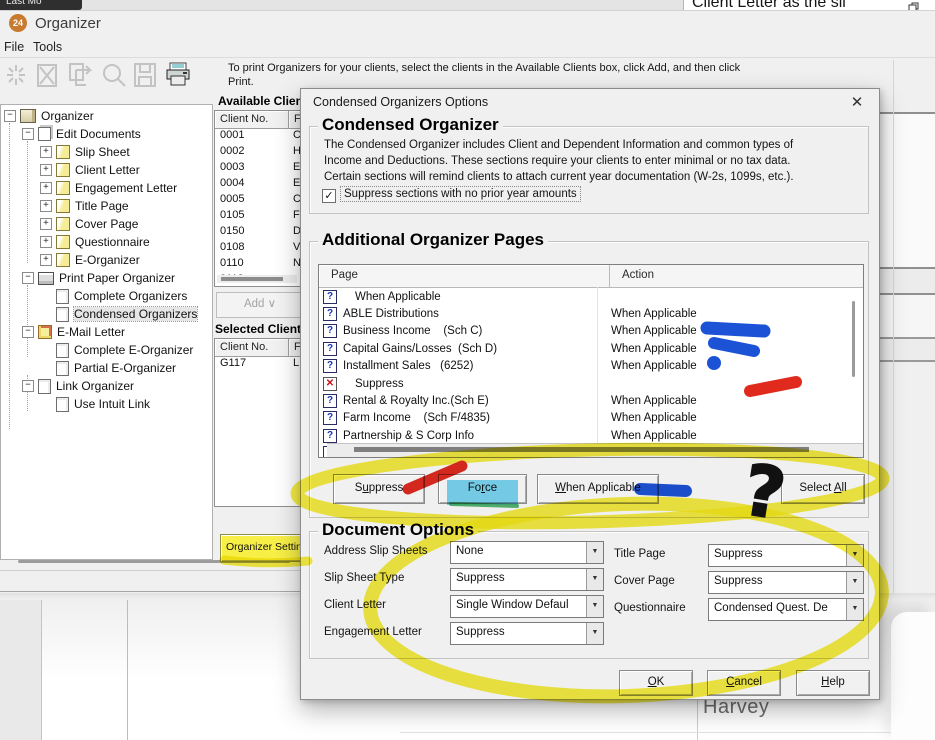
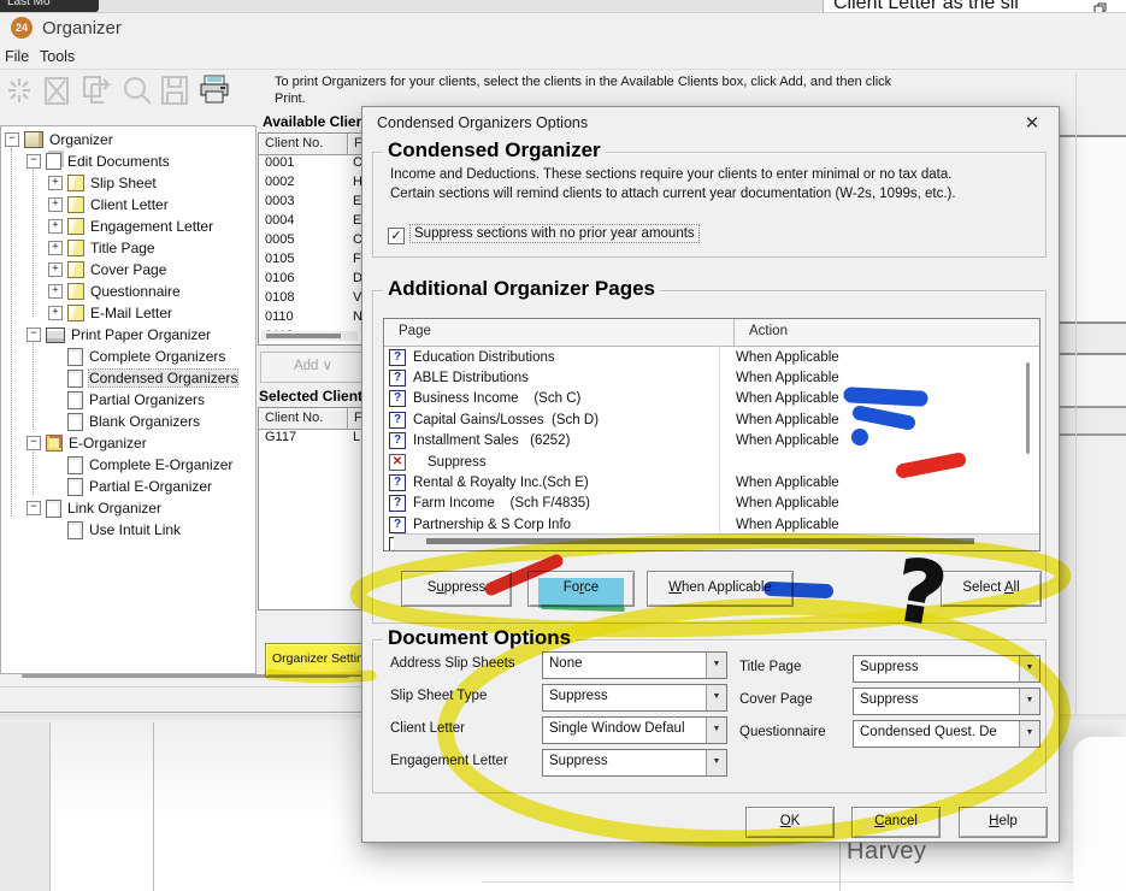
  Last Mo
  Client Letter as the sli
  24
  Organizer
  File
  Tools
  To print Organizers for your clients, select the clients in the Available Clients box, click Add, and then click
  Print.
  −
  Organizer
  −
  Edit Documents
  +
  Slip Sheet
  +
  Client Letter
  +
  Engagement Letter
  +
  Title Page
  +
  Cover Page
  +
  Questionnaire
  +
- E-Organizer
+ E-Mail Letter
  −
  Print Paper Organizer
  Complete Organizers
  Condensed Organizers
+ Partial Organizers
+ Blank Organizers
  −
- E-Mail Letter
+ E-Organizer
  Complete E-Organizer
  Partial E-Organizer
  −
  Link Organizer
  Use Intuit Link
  Available Clie
  Client No.
  F
  0001
  C
  0002
  H
  0003
  E
  0004
  E
  0005
  C
  0105
  F
- 0150
+ 0106
  D
  0108
  V
  0110
  N
  Add ∨
  Selected Clien
  Client No.
  F
  G117
  L
  Organizer Settin
  Harvey
  Condensed Organizers Options
  ✕
  Condensed Organizer
- The Condensed Organizer includes Client and Dependent Information and common types of
  Income and Deductions. These sections require your clients to enter minimal or no tax data.
  Certain sections will remind clients to attach current year documentation (W-2s, 1099s, etc.).
  ✓
  Suppress sections with no prior year amounts
  Additional Organizer Pages
  Page
  Action
  ?
+ Education Distributions
  When Applicable
  ?
  ABLE Distributions
  When Applicable
  ?
  Business Income (Sch C)
  When Applicable
  ?
  Capital Gains/Losses (Sch D)
  When Applicable
  ?
  Installment Sales (6252)
  When Applicable
  ✕
  Suppress
  ?
  Rental & Royalty Inc.(Sch E)
  When Applicable
  ?
  Farm Income (Sch F/4835)
  When Applicable
  ?
  Partnership & S Corp Info
  When Applicable
  Suppress
  Force
  When Applicabl
  Select All
  Document Options
  Address Slip Sheets
  None
  Slip Sheet Type
  Suppress
  Client Letter
  Single Window Defaul
  Engagement Letter
  Suppress
  Title Page
  Suppress
  Cover Page
  Suppress
  Questionnaire
  Condensed Quest. De
  OK
  Cancel
  Help
